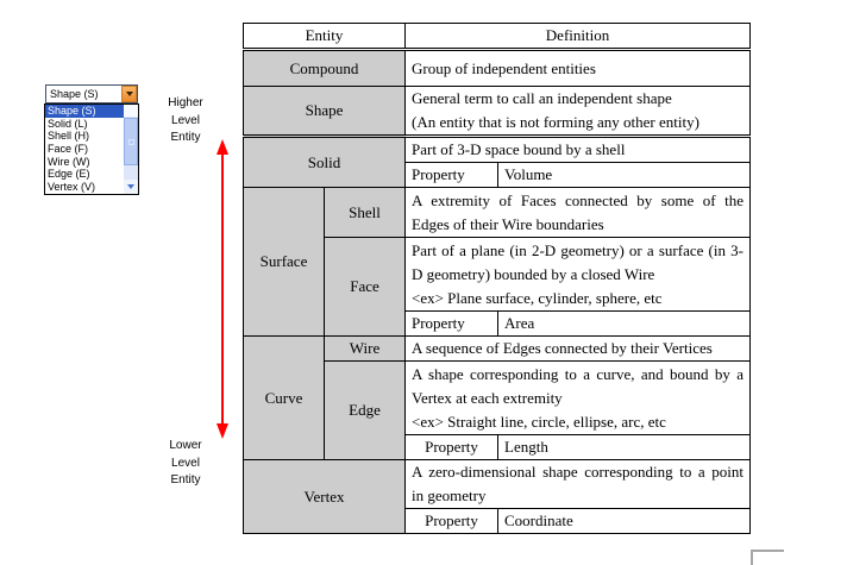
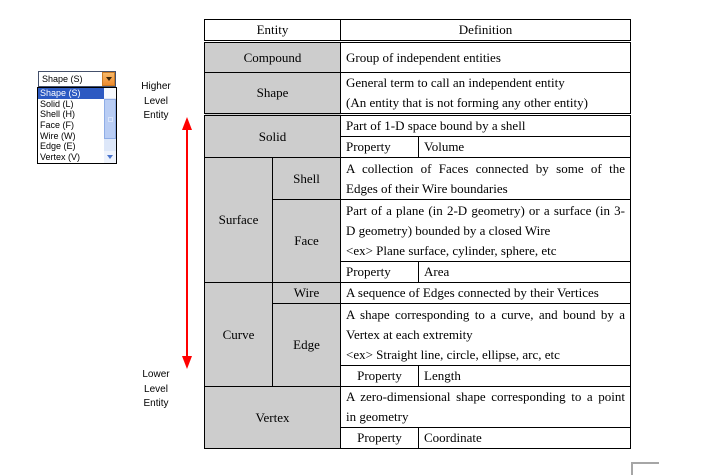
  Shape (S)
  Shape (S)
  Solid (L)
  Shell (H)
  Face (F)
  Wire (W)
  Edge (E)
  Vertex (V)
  Higher
  Level
  Entity
  Lower
  Level
  Entity
  Entity	Definition
  Compound	Group of independent entities
- Shape	General term to call an independent shape (An entity that is not forming any other entity)
+ Shape	General term to call an independent entity (An entity that is not forming any other entity)
- Solid	Part of 3-D space bound by a shell
+ Solid	Part of 1-D space bound by a shell
  Property	Volume
- Surface	Shell	A extremity of Faces connected by some of the Edges of their Wire boundaries
+ Surface	Shell	A collection of Faces connected by some of the Edges of their Wire boundaries
  Face	Part of a plane (in 2-D geometry) or a surface (in 3- D geometry) bounded by a closed Wire <ex> Plane surface, cylinder, sphere, etc
  Property	Area
  Curve	Wire	A sequence of Edges connected by their Vertices
  Edge	A shape corresponding to a curve, and bound by a Vertex at each extremity <ex> Straight line, circle, ellipse, arc, etc
  Property	Length
  Vertex	A zero-dimensional shape corresponding to a point in geometry
  Property	Coordinate
